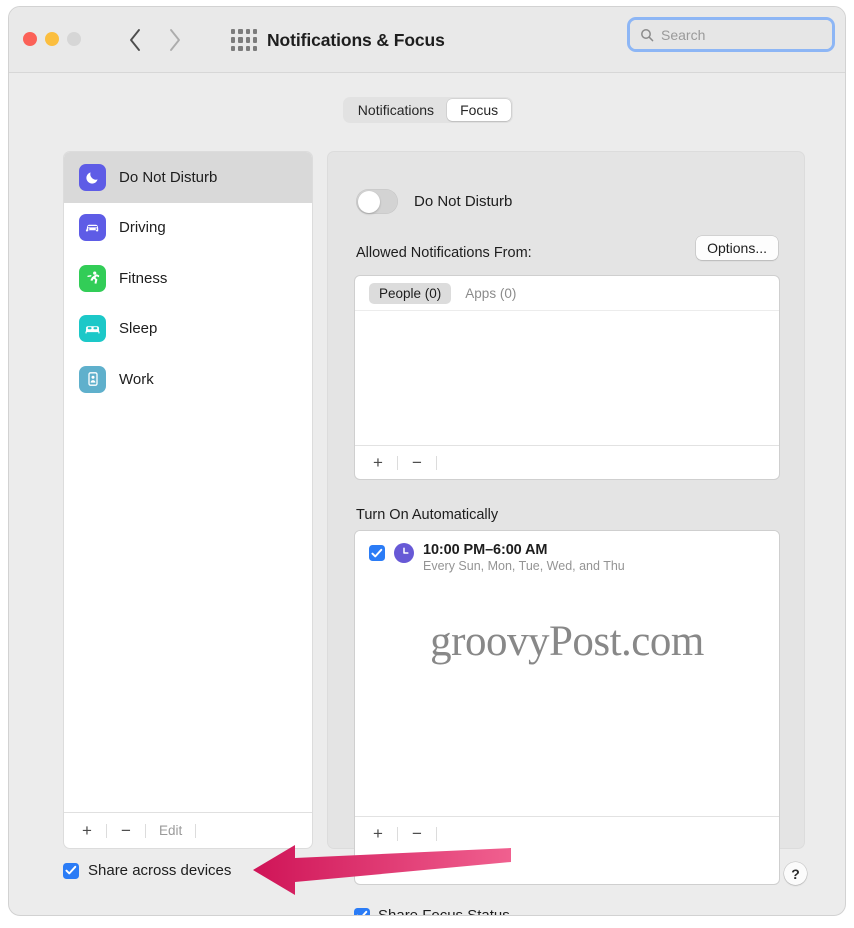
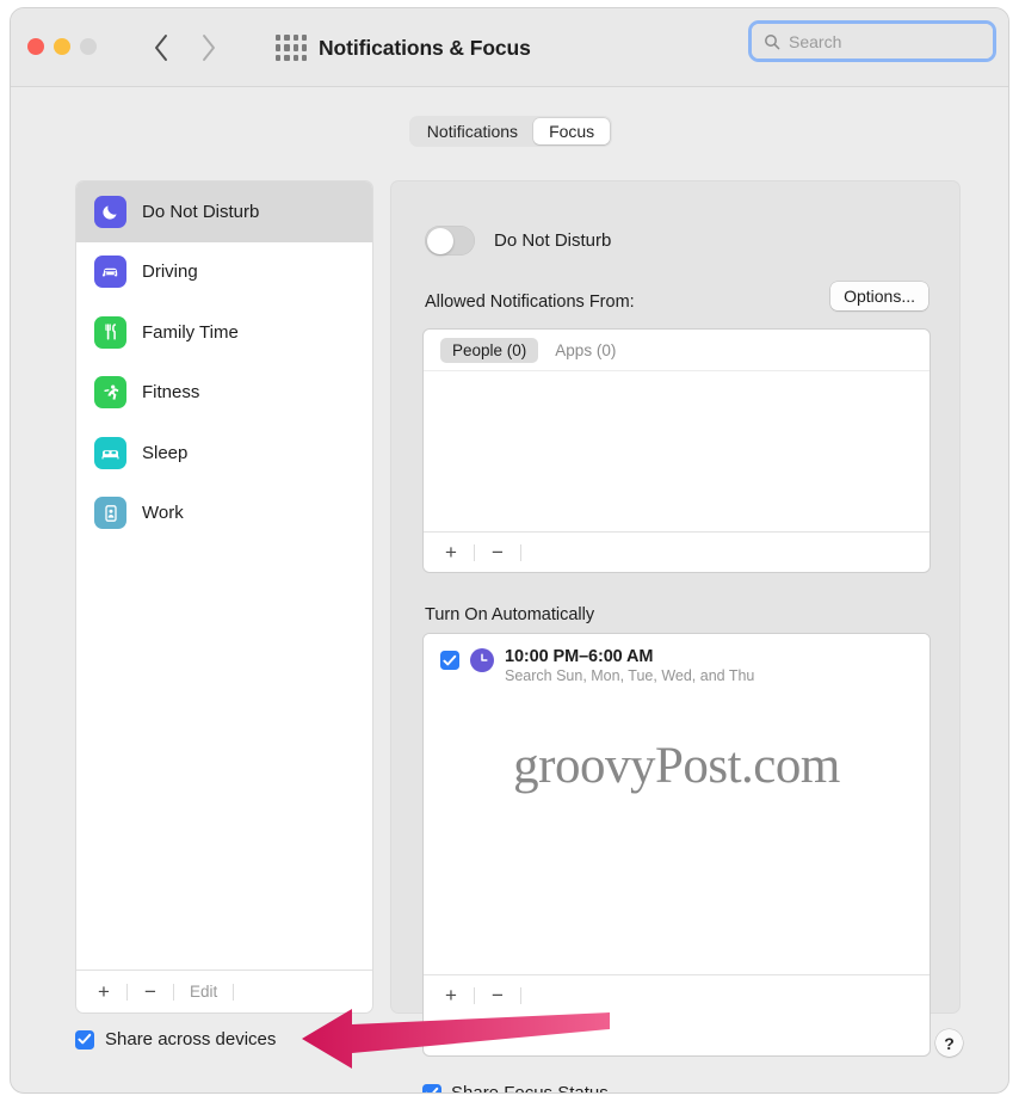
  Notifications & Focus
  Search
  Notifications
  Focus
  Do Not Disturb
  Driving
+ Family Time
  Fitness
  Sleep
  Work
  +
  −
  Edit
  Do Not Disturb
  Allowed Notifications From:
  Options...
  People (0)
  Apps (0)
  +
  −
  Turn On Automatically
  10:00 PM–6:00 AM
- Every Sun, Mon, Tue, Wed, and Thu
+ Search Sun, Mon, Tue, Wed, and Thu
  groovyPost.com
  +
  −
  Share across devices
  ?
